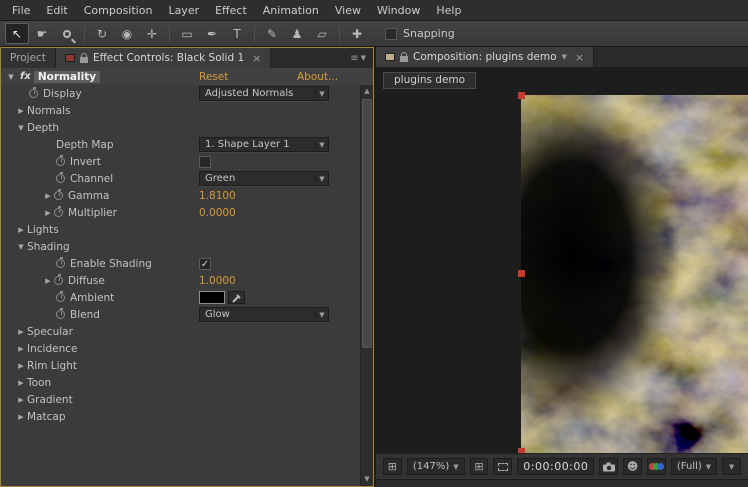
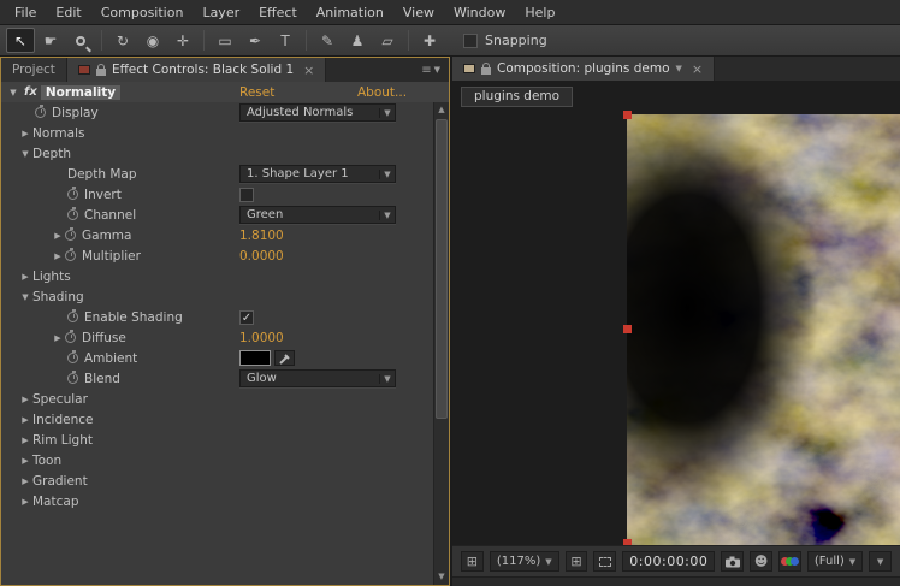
  File
  Edit
  Composition
  Layer
  Effect
  Animation
  View
  Window
  Help
  ↖
  ☛
  ↻
  ◉
  ✛
  ▭
  ✒
  T
  ✎
  ♟
  ▱
  ✚
  Snapping
  Project
  Effect Controls: Black Solid 1
  ×
  ≡
  ▼
  ▼
  fx
  Normality
  Reset
  About...
  Display
  Adjusted Normals
  ▼
  ▶
  Normals
  ▼
  Depth
  Depth Map
  1. Shape Layer 1
  ▼
  Invert
  Channel
  Green
  ▼
  ▶
  Gamma
  1.8100
  ▶
  Multiplier
  0.0000
  ▶
  Lights
  ▼
  Shading
  Enable Shading
  ✓
  ▶
  Diffuse
  1.0000
  Ambient
  Blend
  Glow
  ▼
  ▶
  Specular
  ▶
  Incidence
  ▶
  Rim Light
  ▶
  Toon
  ▶
  Gradient
  ▶
  Matcap
  ▲
  ▼
  Composition: plugins demo
  ▼
  ×
  plugins demo
  ⊞
- (147%)
+ (117%)
  ▼
  ⊞
  0:00:00:00
  ☻
  (Full)
  ▼
  ▼
